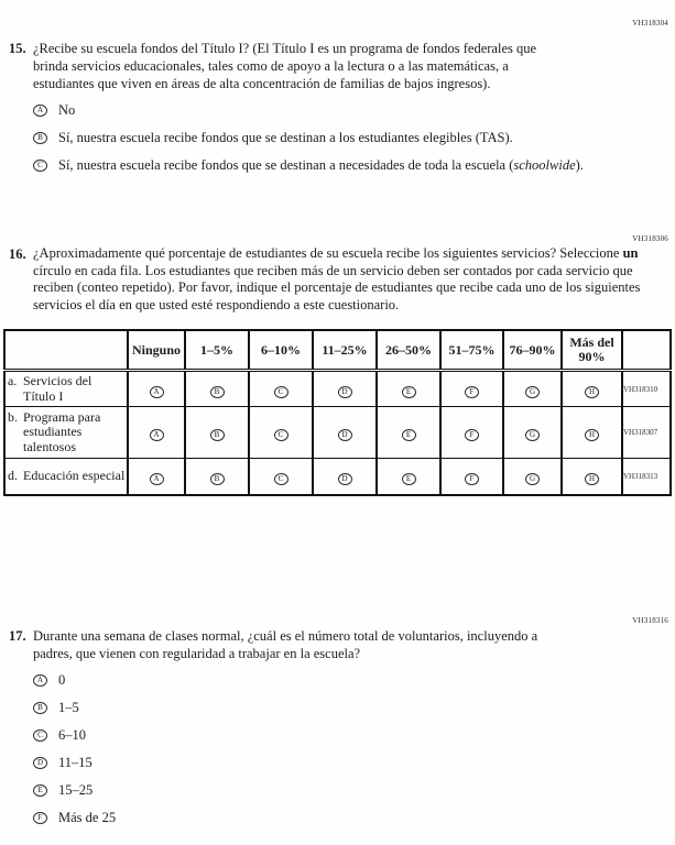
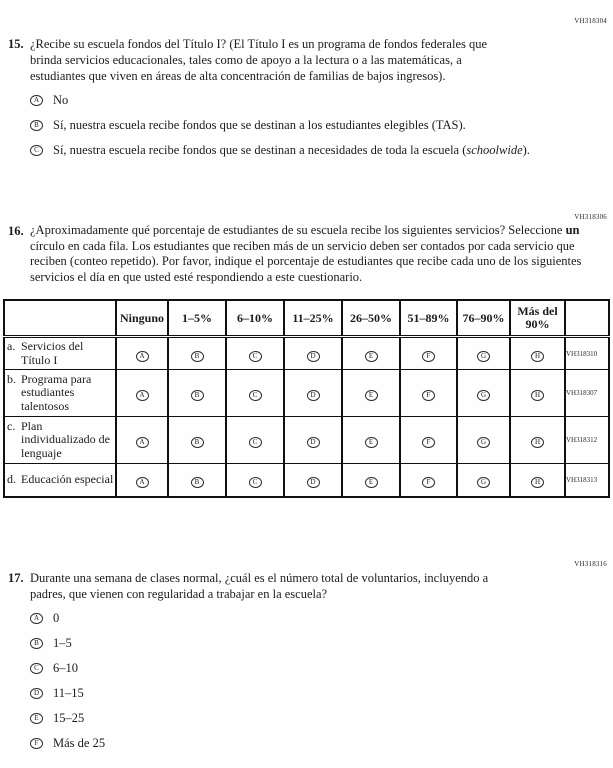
  VH318304
  15.
  ¿Recibe su escuela fondos del Título I? (El Título I es un programa de fondos federales que brinda servicios educacionales, tales como de apoyo a la lectura o a las matemáticas, a estudiantes que viven en áreas de alta concentración de familias de bajos ingresos).
  A
  No
  B
  Sí, nuestra escuela recibe fondos que se destinan a los estudiantes elegibles (TAS).
  C
  Sí, nuestra escuela recibe fondos que se destinan a necesidades de toda la escuela (schoolwide).
  VH318306
  16.
  ¿Aproximadamente qué porcentaje de estudiantes de su escuela recibe los siguientes servicios? Seleccione un círculo en cada fila. Los estudiantes que reciben más de un servicio deben ser contados por cada servicio que reciben (conteo repetido). Por favor, indique el porcentaje de estudiantes que recibe cada uno de los siguientes servicios el día en que usted esté respondiendo a este cuestionario.
- 	Ninguno	1–5%	6–10%	11–25%	26–50%	51–75%	76–90%	Más del 90%
+ 	Ninguno	1–5%	6–10%	11–25%	26–50%	51–89%	76–90%	Más del 90%
  a. Servicios del Título I	A	B	C	D	E	F	G	H	VH318310
  b. Programa para estudiantes talentosos	A	B	C	D	E	F	G	H	VH318307
+ c. Plan individualizado de lenguaje	A	B	C	D	E	F	G	H	VH318312
  d. Educación especial	A	B	C	D	E	F	G	H	VH318313
  VH318316
  17.
  Durante una semana de clases normal, ¿cuál es el número total de voluntarios, incluyendo a padres, que vienen con regularidad a trabajar en la escuela?
  A
  0
  B
  1–5
  C
  6–10
  D
  11–15
  E
  15–25
  F
  Más de 25
